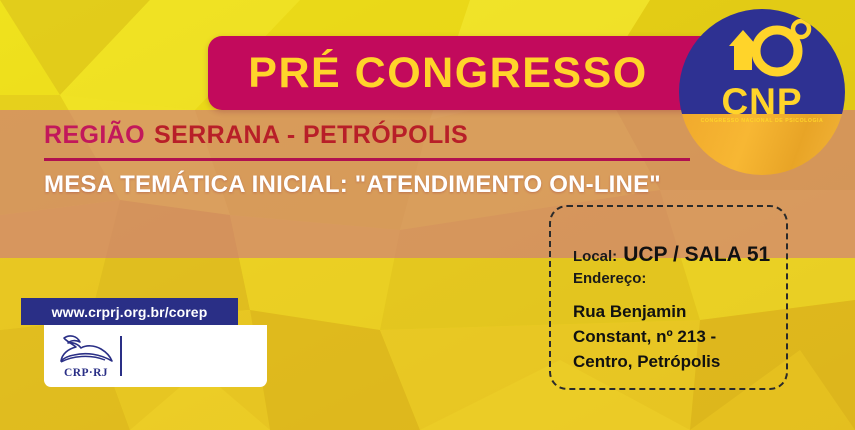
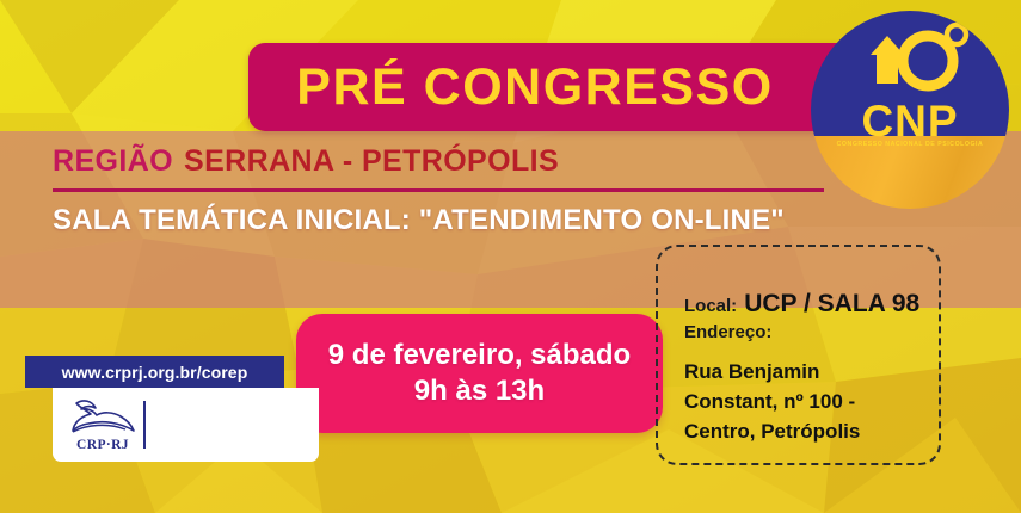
  PRÉ CONGRESSO
  REGIÃO
  SERRANA - PETRÓPOLIS
- MESA TEMÁTICA INICIAL: "ATENDIMENTO ON-LINE"
+ SALA TEMÁTICA INICIAL: "ATENDIMENTO ON-LINE"
  CNP
+ 9 de fevereiro, sábado
+ 9h às 13h
  Local:
- UCP / SALA 51
+ UCP / SALA 98
  Endereço:
  Rua Benjamin
- Constant, nº 213 -
+ Constant, nº 100 -
  Centro, Petrópolis
  www.crprj.org.br/corep
  CRP·RJ
